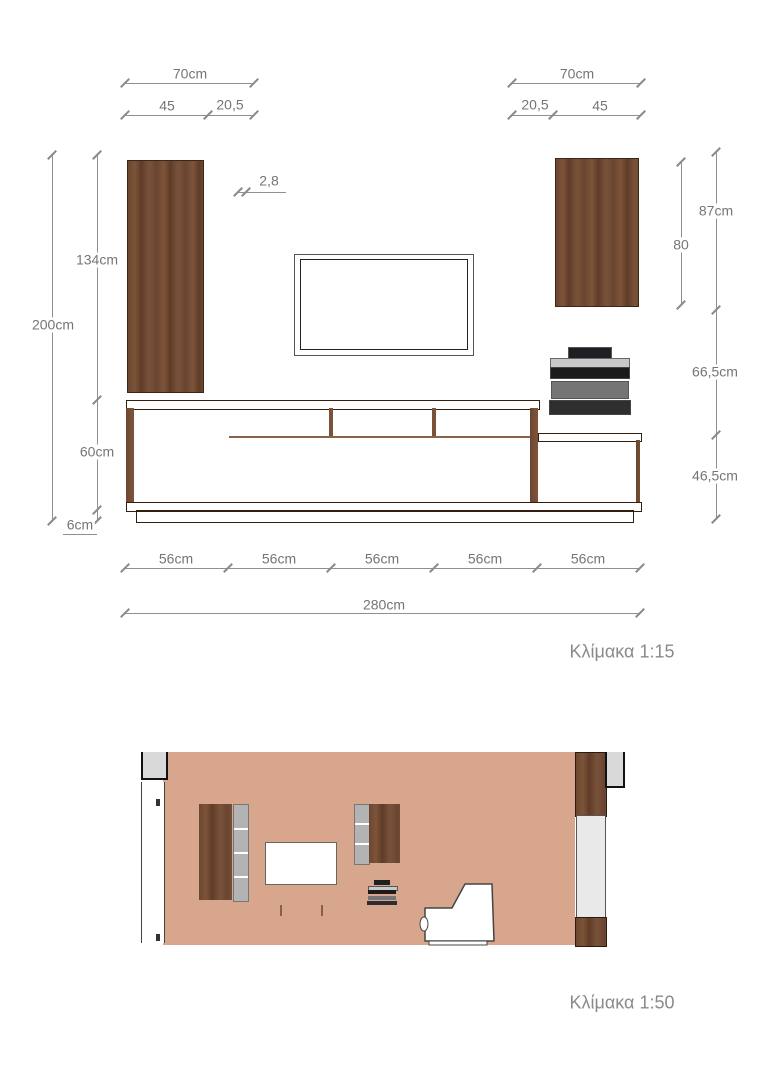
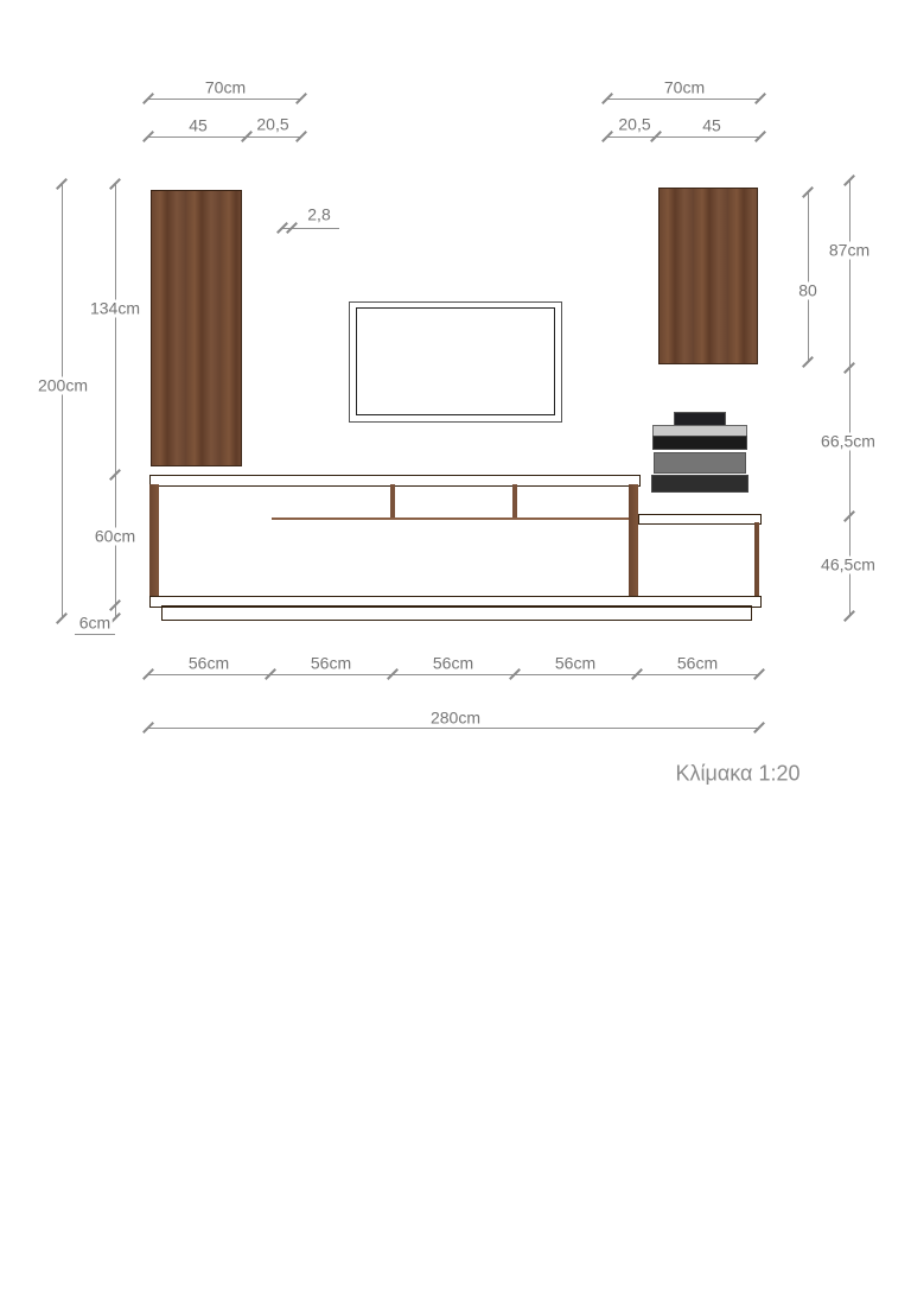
  70cm
  45
  20,5
  70cm
  20,5
  45
  2,8
  200cm
  134cm
  60cm
  6cm
  87cm
  80
  66,5cm
  46,5cm
  56cm
  56cm
  56cm
  56cm
  56cm
  280cm
- Κλίμακα 1:15
+ Κλίμακα 1:20
- Κλίμακα 1:50
